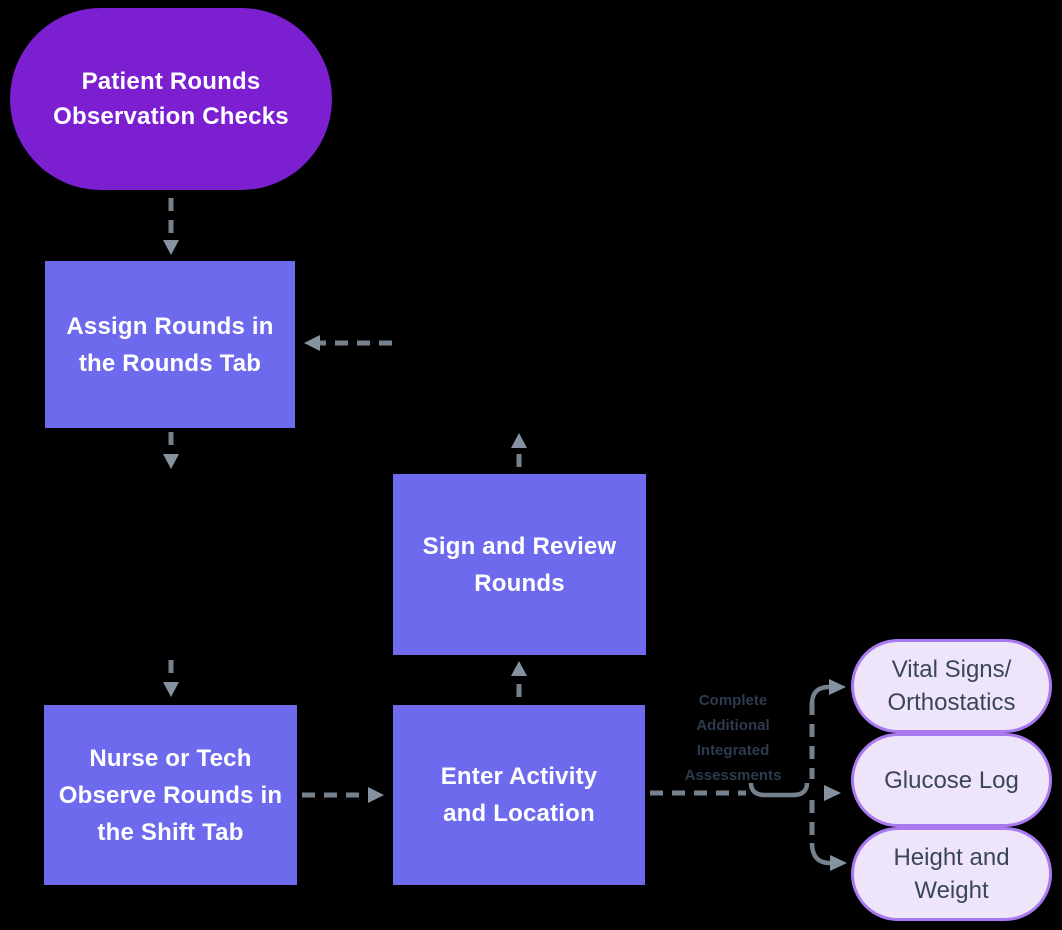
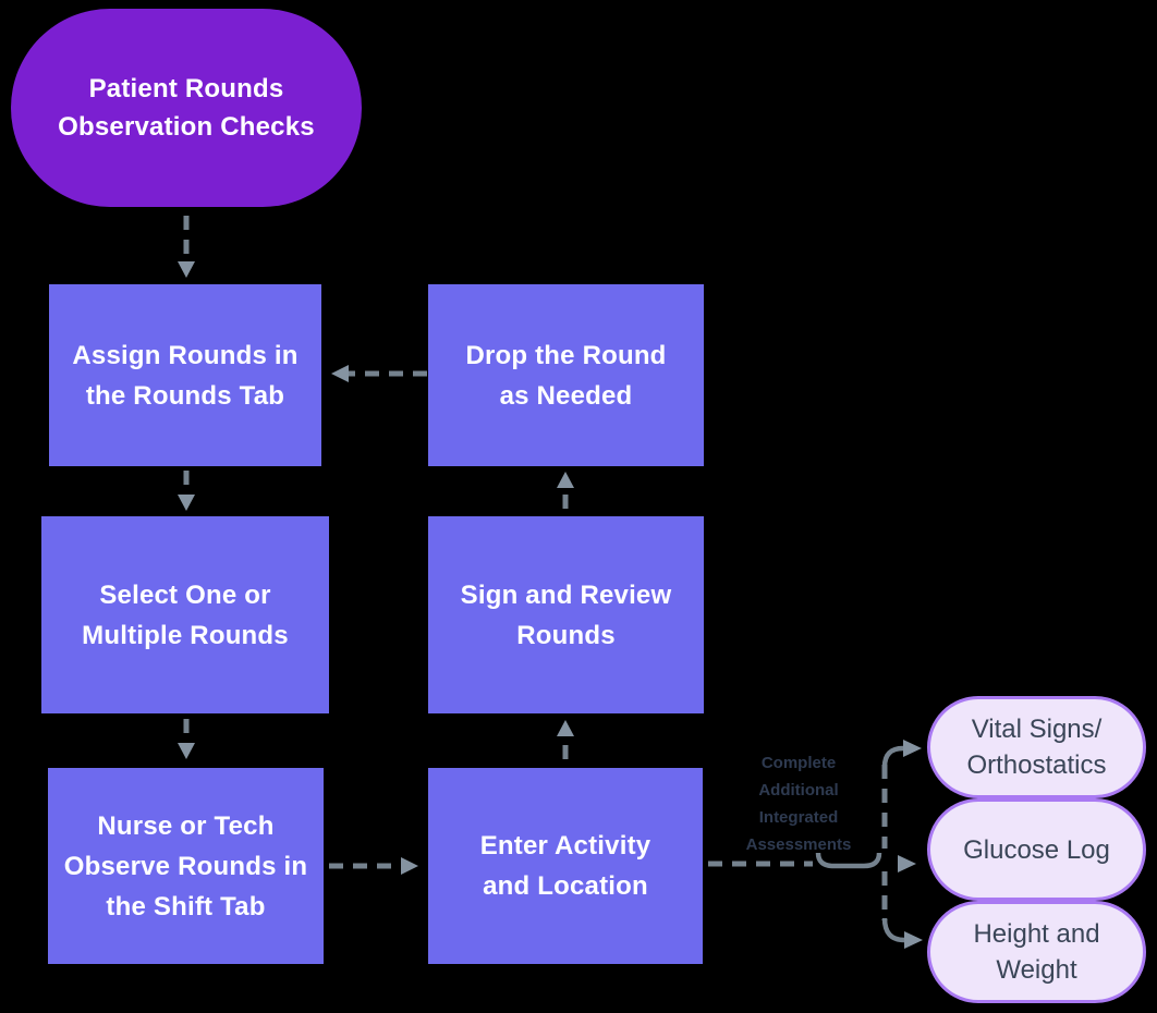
  Patient Rounds
  Observation Checks
  Assign Rounds in
  the Rounds Tab
+ Drop the Round
+ as Needed
+ Select One or
+ Multiple Rounds
  Sign and Review
  Rounds
  Nurse or Tech
  Observe Rounds in
  the Shift Tab
  Enter Activity
  and Location
  Complete
  Additional
  Integrated
  Assessments
  Vital Signs/
  Orthostatics
  Glucose Log
  Height and
  Weight
